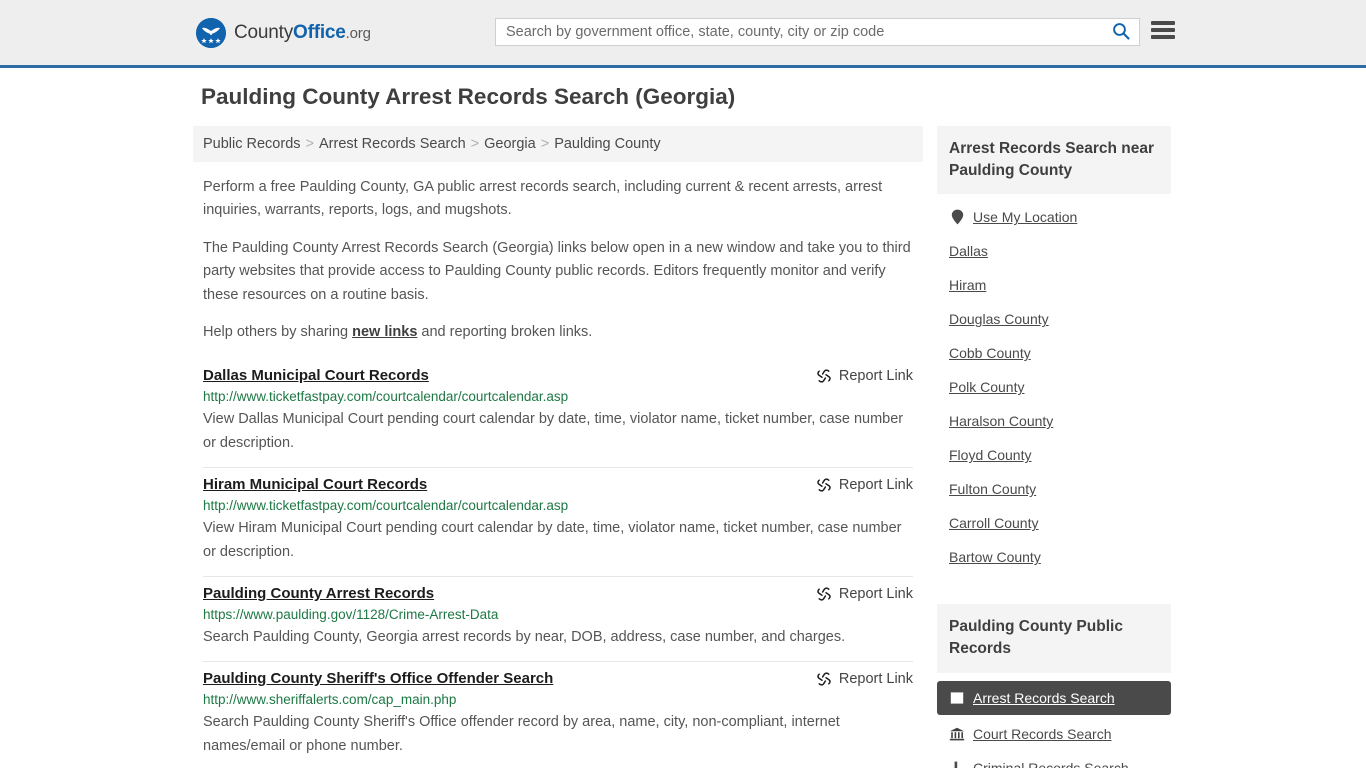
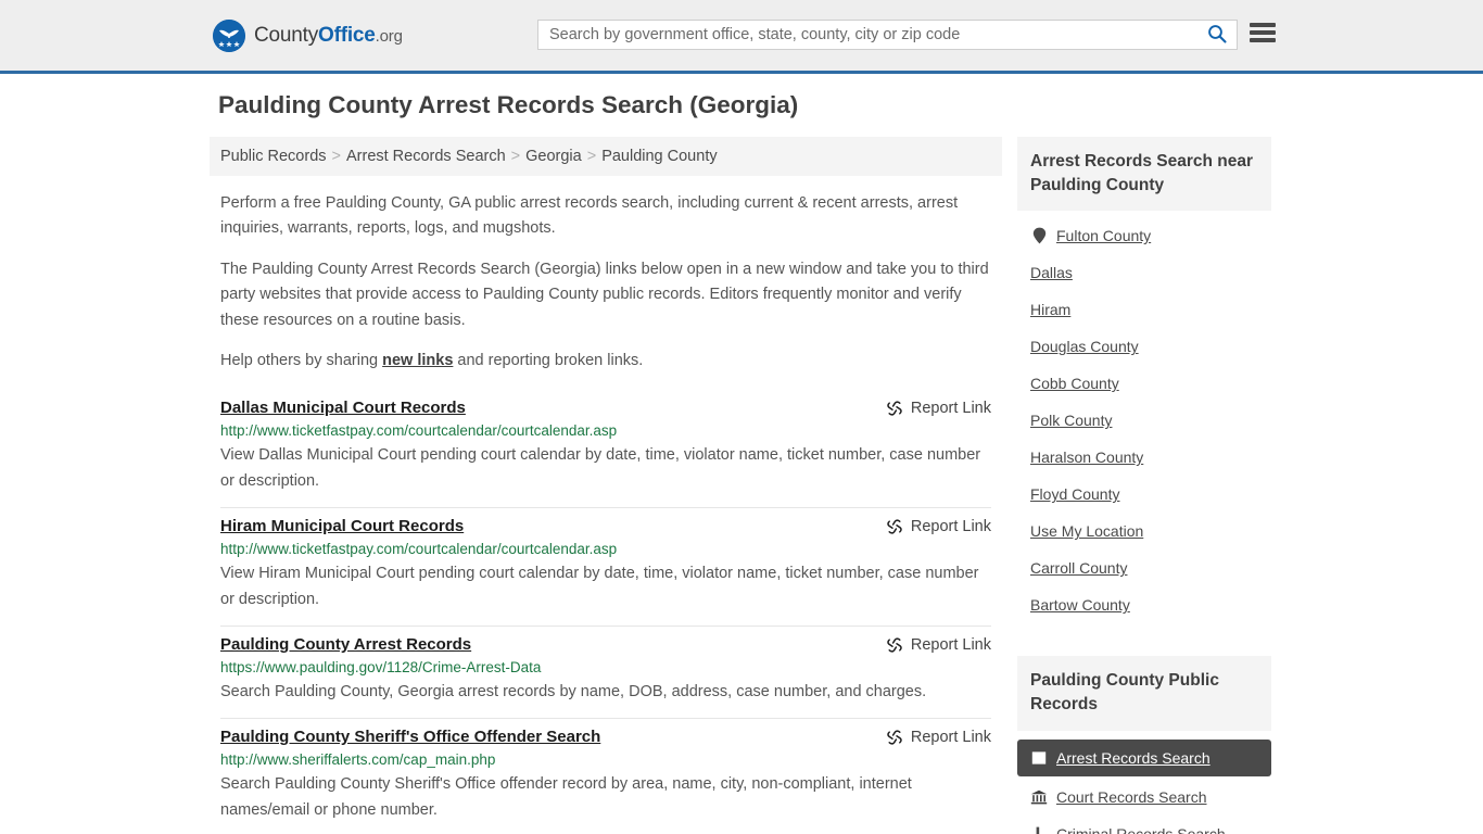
  CountyOffice.org
  Search by government office, state, county, city or zip code
  Paulding County Arrest Records Search (Georgia)
  Public Records > Arrest Records Search > Georgia > Paulding County
  Perform a free Paulding County, GA public arrest records search, including current & recent arrests, arrest inquiries, warrants, reports, logs, and mugshots.
  The Paulding County Arrest Records Search (Georgia) links below open in a new window and take you to third party websites that provide access to Paulding County public records. Editors frequently monitor and verify these resources on a routine basis.
  Help others by sharing new links and reporting broken links.
  Dallas Municipal Court Records
  Report Link
  http://www.ticketfastpay.com/courtcalendar/courtcalendar.asp
  View Dallas Municipal Court pending court calendar by date, time, violator name, ticket number, case number or description.
  Hiram Municipal Court Records
  Report Link
  http://www.ticketfastpay.com/courtcalendar/courtcalendar.asp
  View Hiram Municipal Court pending court calendar by date, time, violator name, ticket number, case number or description.
  Paulding County Arrest Records
  Report Link
  https://www.paulding.gov/1128/Crime-Arrest-Data
- Search Paulding County, Georgia arrest records by near, DOB, address, case number, and charges.
+ Search Paulding County, Georgia arrest records by name, DOB, address, case number, and charges.
  Paulding County Sheriff's Office Offender Search
  Report Link
  http://www.sheriffalerts.com/cap_main.php
  Search Paulding County Sheriff's Office offender record by area, name, city, non-compliant, internet names/email or phone number.
  Arrest Records Search near Paulding County
- Use My Location
+ Fulton County
  Dallas
  Hiram
  Douglas County
  Cobb County
  Polk County
  Haralson County
  Floyd County
- Fulton County
+ Use My Location
  Carroll County
  Bartow County
  Paulding County Public Records
  Arrest Records Search
  Court Records Search
